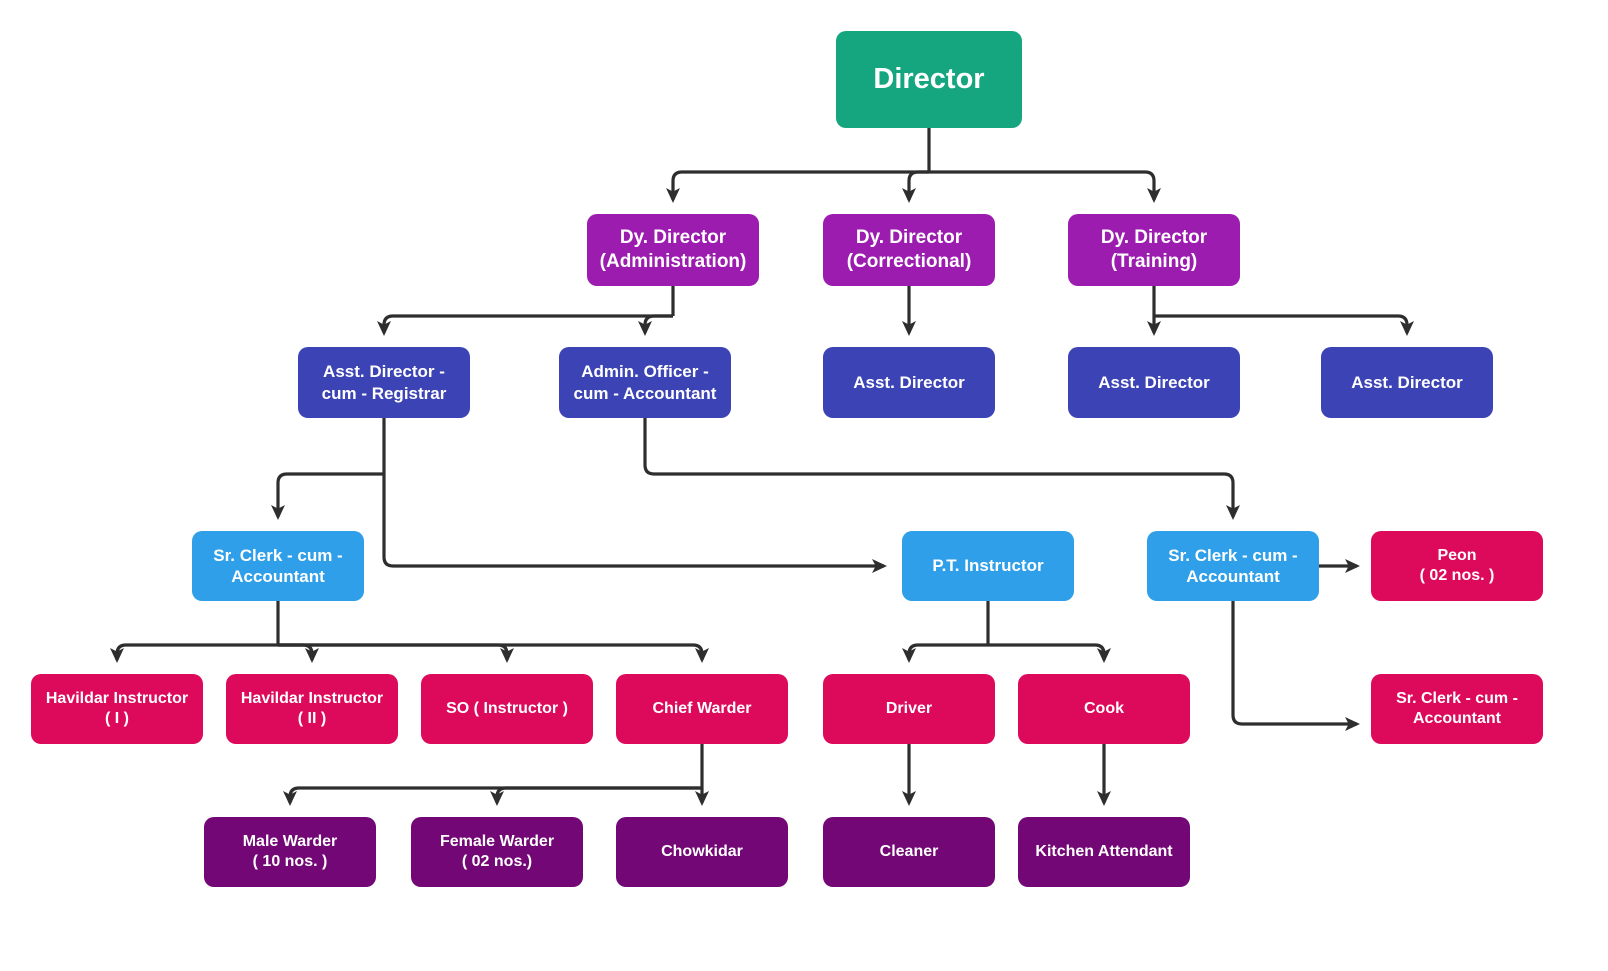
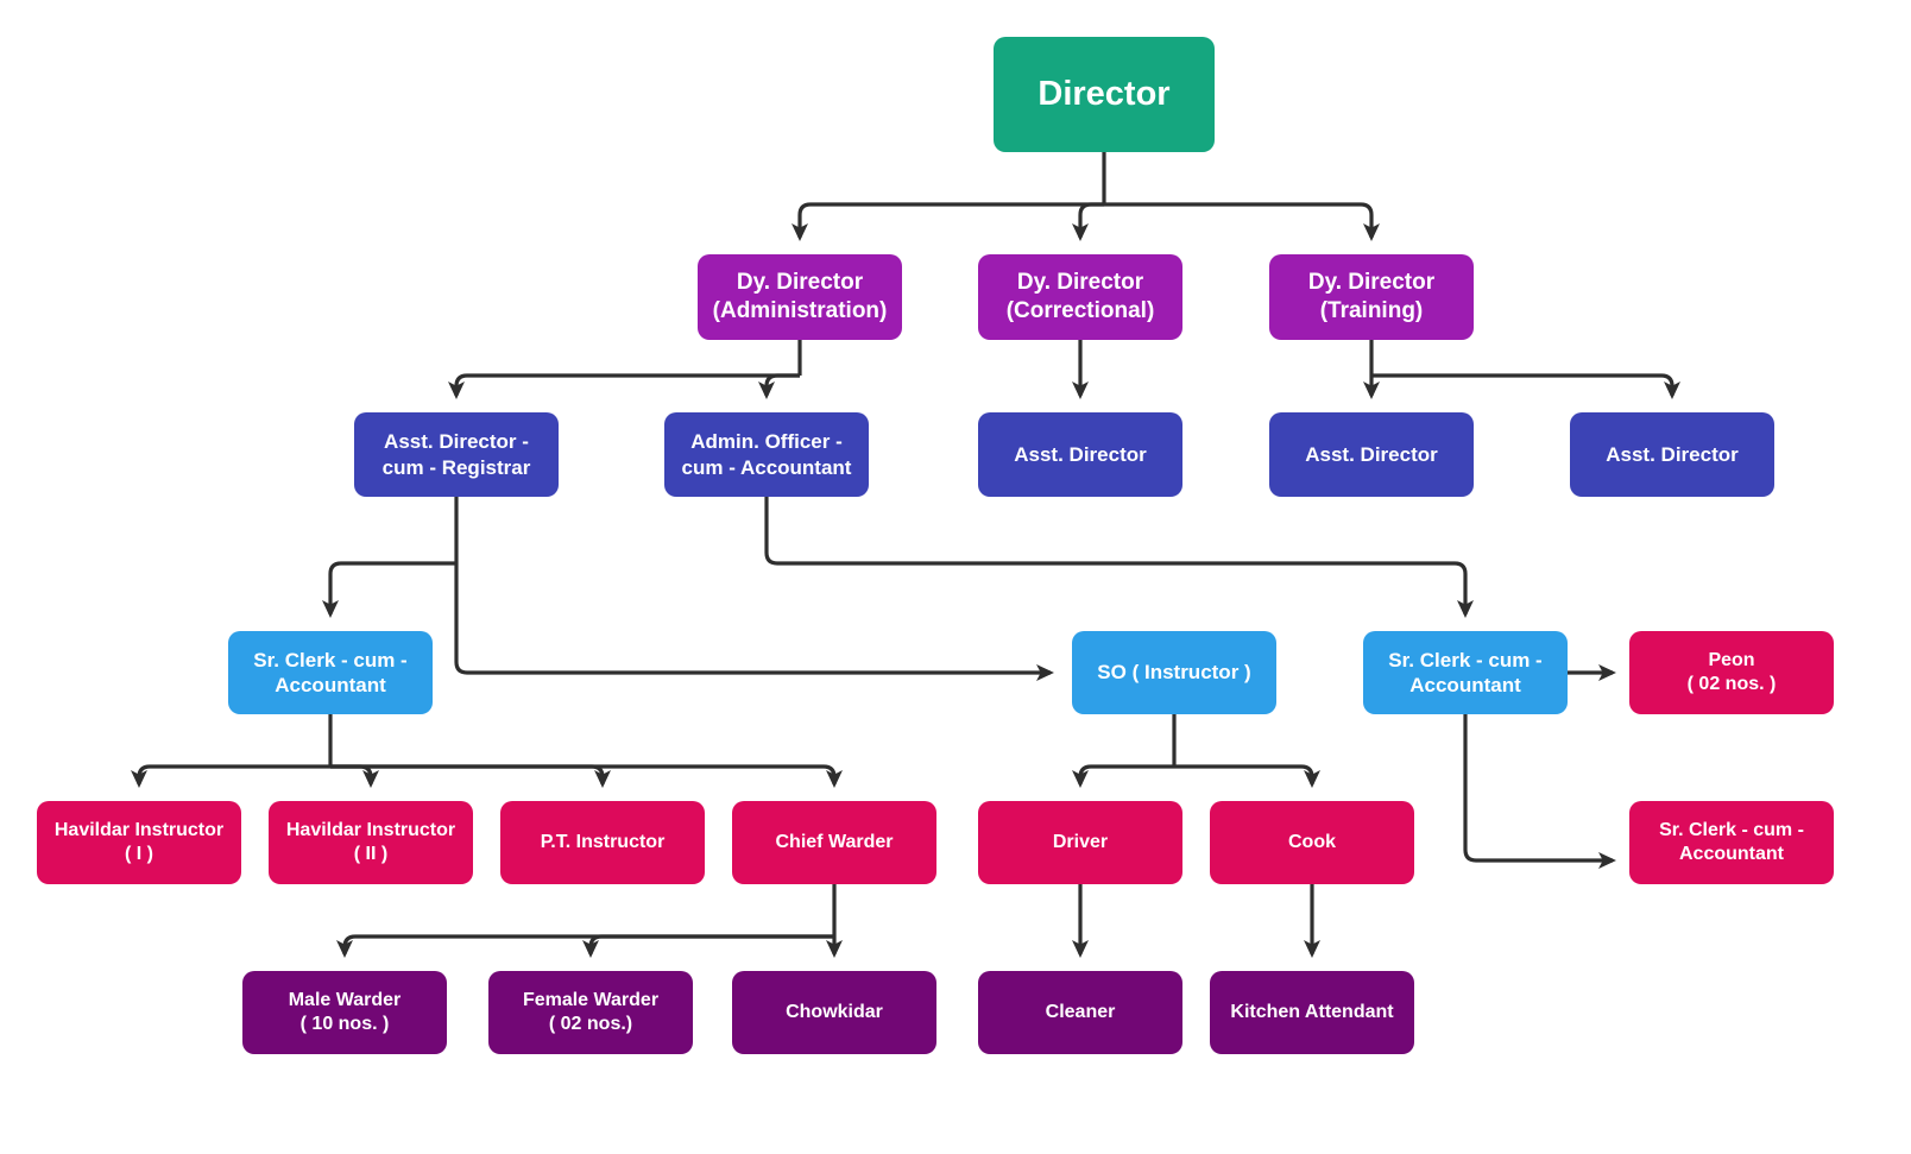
  Director
  Dy. Director
  (Administration)
  Dy. Director
  (Correctional)
  Dy. Director
  (Training)
  Asst. Director -
  cum - Registrar
  Admin. Officer -
  cum - Accountant
  Asst. Director
  Asst. Director
  Asst. Director
  Sr. Clerk - cum -
  Accountant
- P.T. Instructor
+ SO ( Instructor )
  Sr. Clerk - cum -
  Accountant
  Peon
  ( 02 nos. )
  Havildar Instructor
  ( I )
  Havildar Instructor
  ( II )
- SO ( Instructor )
+ P.T. Instructor
  Chief Warder
  Driver
  Cook
  Sr. Clerk - cum -
  Accountant
  Male Warder
  ( 10 nos. )
  Female Warder
  ( 02 nos.)
  Chowkidar
  Cleaner
  Kitchen Attendant
